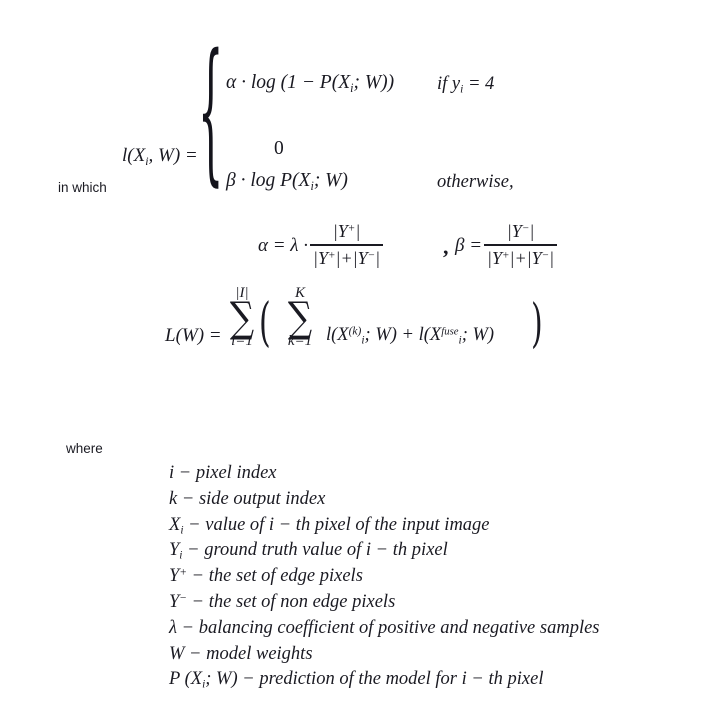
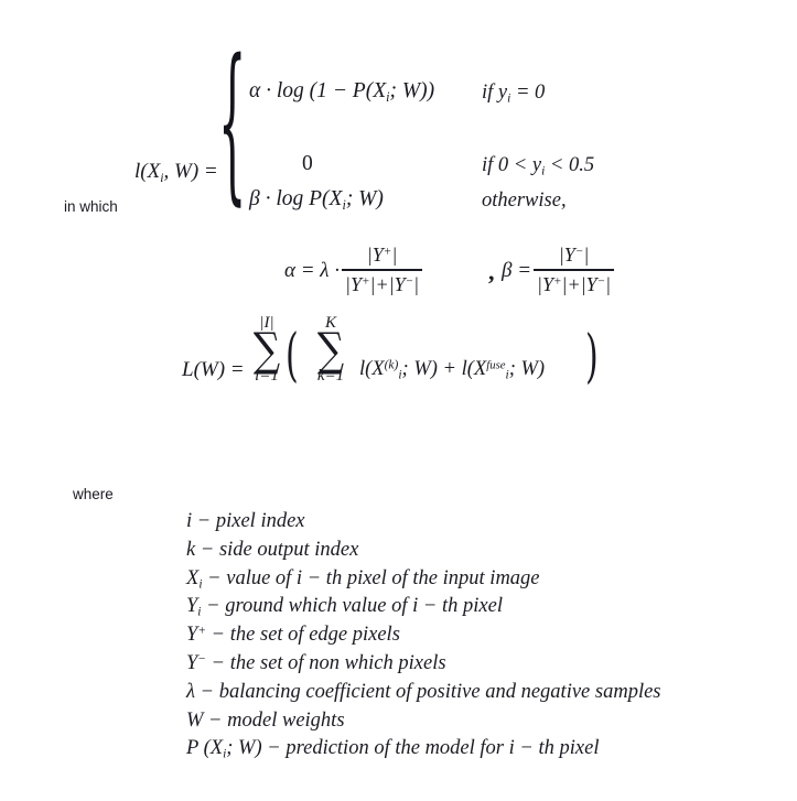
  l(Xi, W) =
  {
  α · log (1 − P(Xi; W))
- if yi = 4
+ if yi = 0
  0
+ if 0 < yi < 0.5
  β · log P(Xi; W)
  otherwise,
  in which
  α = λ ·
  |Y+|
  |Y+|+|Y−|
  ,
  β =
  |Y−|
  |Y+|+|Y−|
  L(W) =
  |I|
  ∑
  i=1
  (
  K
  ∑
  k=1
  l(X(k)i; W) + l(Xfusei; W)
  )
  where
  i − pixel index
  k − side output index
  Xi − value of i − th pixel of the input image
- Yi − ground truth value of i − th pixel
+ Yi − ground which value of i − th pixel
  Y+ − the set of edge pixels
- Y− − the set of non edge pixels
+ Y− − the set of non which pixels
  λ − balancing coefficient of positive and negative samples
  W − model weights
  P (Xi; W) − prediction of the model for i − th pixel
